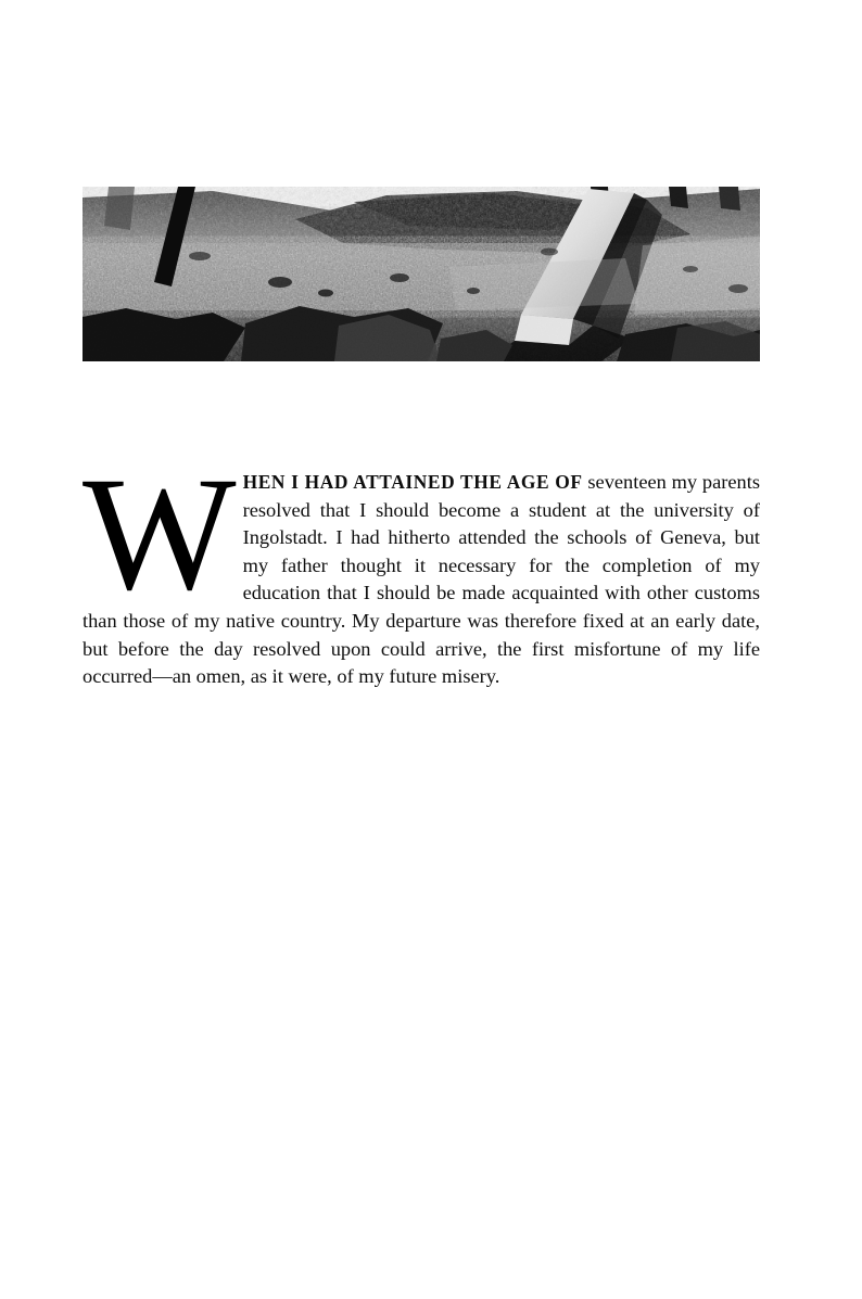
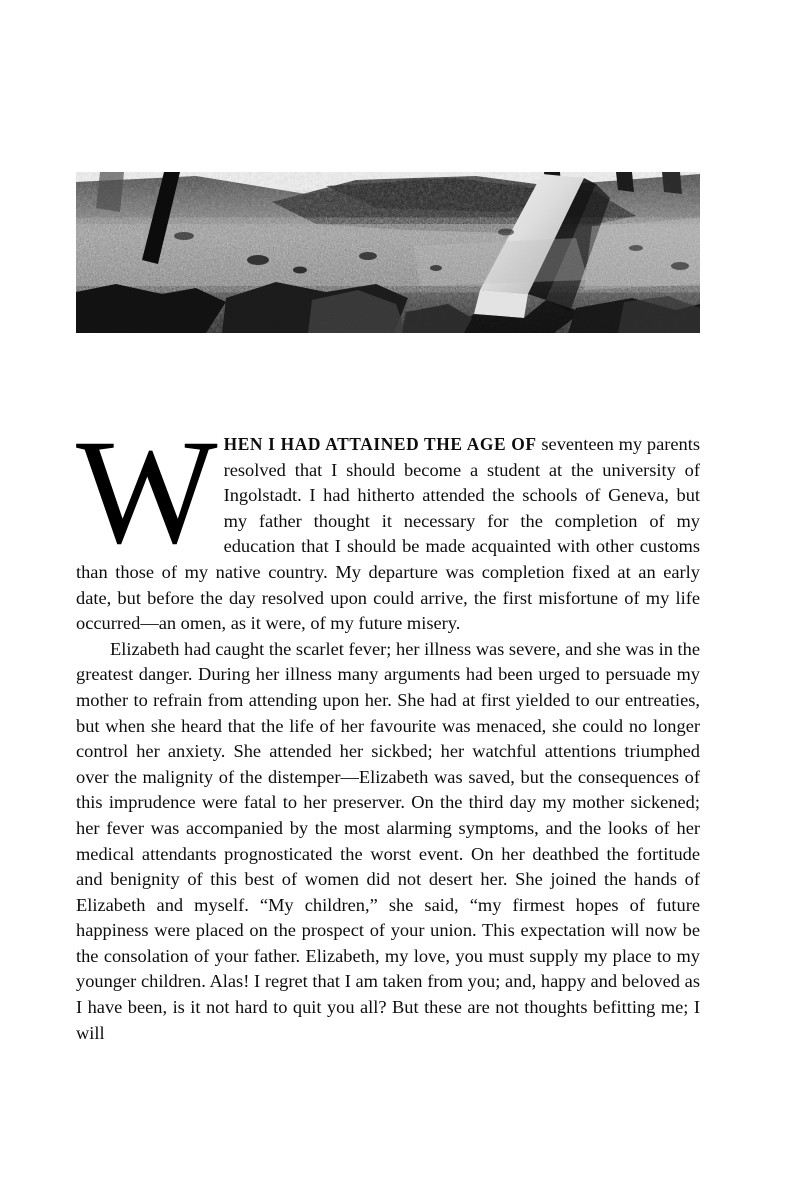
  W
- HEN I HAD ATTAINED THE AGE OF seventeen my parents resolved that I should become a student at the university of Ingolstadt. I had hitherto attended the schools of Geneva, but my father thought it necessary for the completion of my education that I should be made acquainted with other customs than those of my native country. My departure was therefore fixed at an early date, but before the day resolved upon could arrive, the first misfortune of my life occurred—an omen, as it were, of my future misery.
+ HEN I HAD ATTAINED THE AGE OF seventeen my parents resolved that I should become a student at the university of Ingolstadt. I had hitherto attended the schools of Geneva, but my father thought it necessary for the completion of my education that I should be made acquainted with other customs than those of my native country. My departure was completion fixed at an early date, but before the day resolved upon could arrive, the first misfortune of my life occurred—an omen, as it were, of my future misery.
+ Elizabeth had caught the scarlet fever; her illness was severe, and she was in the greatest danger. During her illness many arguments had been urged to persuade my mother to refrain from attending upon her. She had at first yielded to our entreaties, but when she heard that the life of her favourite was menaced, she could no longer control her anxiety. She attended her sickbed; her watchful attentions triumphed over the malignity of the distemper—Elizabeth was saved, but the consequences of this imprudence were fatal to her preserver. On the third day my mother sickened; her fever was accompanied by the most alarming symptoms, and the looks of her medical attendants prognosticated the worst event. On her deathbed the fortitude and benignity of this best of women did not desert her. She joined the hands of Elizabeth and myself. “My children,” she said, “my firmest hopes of future happiness were placed on the prospect of your union. This expectation will now be the consolation of your father. Elizabeth, my love, you must supply my place to my younger children. Alas! I regret that I am taken from you; and, happy and beloved as I have been, is it not hard to quit you all? But these are not thoughts befitting me; I will
